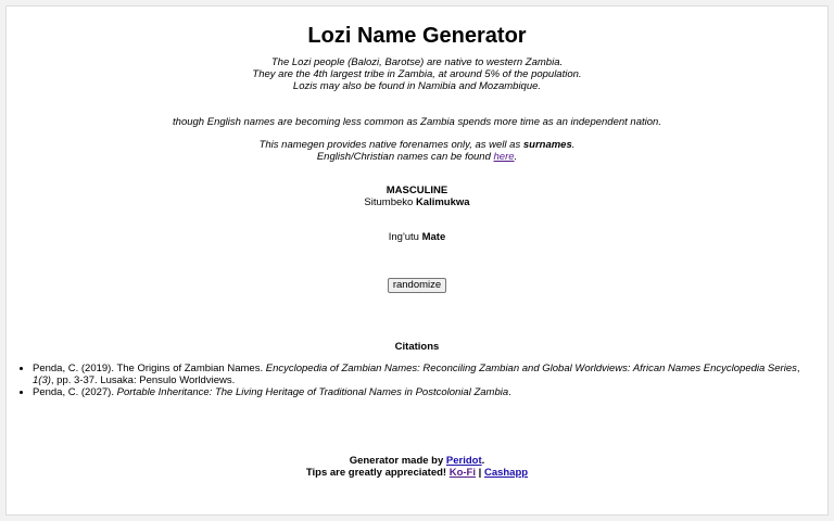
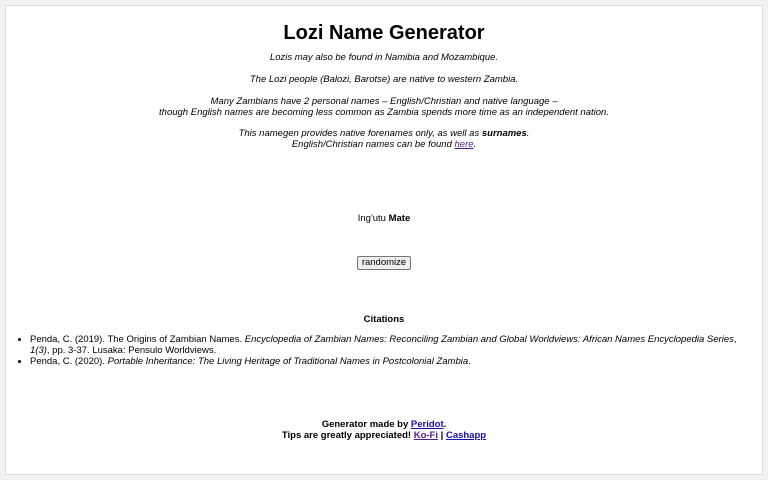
  Lozi Name Generator
- The Lozi people (Balozi, Barotse) are native to western Zambia.
+ Lozis may also be found in Namibia and Mozambique.
- They are the 4th largest tribe in Zambia, at around 5% of the population.
- Lozis may also be found in Namibia and Mozambique.
+ The Lozi people (Balozi, Barotse) are native to western Zambia.
+ Many Zambians have 2 personal names – English/Christian and native language –
  though English names are becoming less common as Zambia spends more time as an independent nation.
  This namegen provides native forenames only, as well as surnames.
  English/Christian names can be found here.
- MASCULINE
- Situmbeko Kalimukwa
  Ing'utu Mate
  randomize
  Citations
  Penda, C. (2019). The Origins of Zambian Names. Encyclopedia of Zambian Names: Reconciling Zambian and Global Worldviews: African Names Encyclopedia Series, 1(3), pp. 3-37. Lusaka: Pensulo Worldviews.
- Penda, C. (2027). Portable Inheritance: The Living Heritage of Traditional Names in Postcolonial Zambia.
+ Penda, C. (2020). Portable Inheritance: The Living Heritage of Traditional Names in Postcolonial Zambia.
  Generator made by Peridot.
  Tips are greatly appreciated! Ko-Fi | Cashapp
